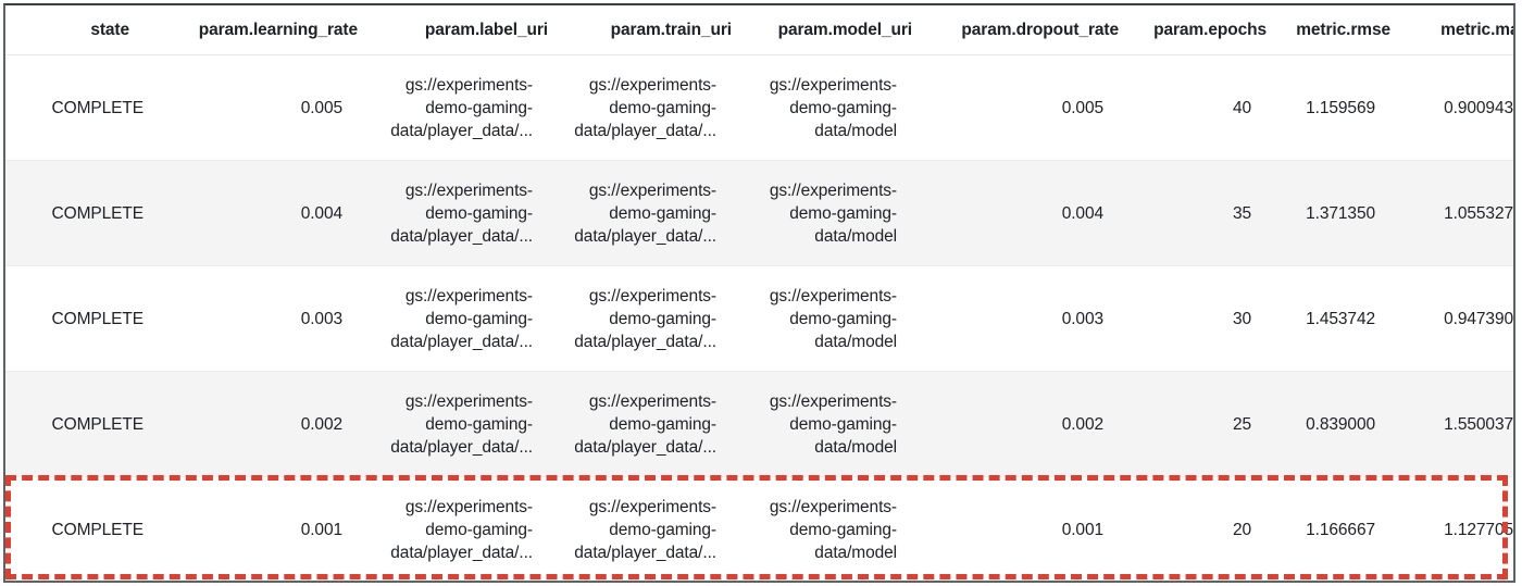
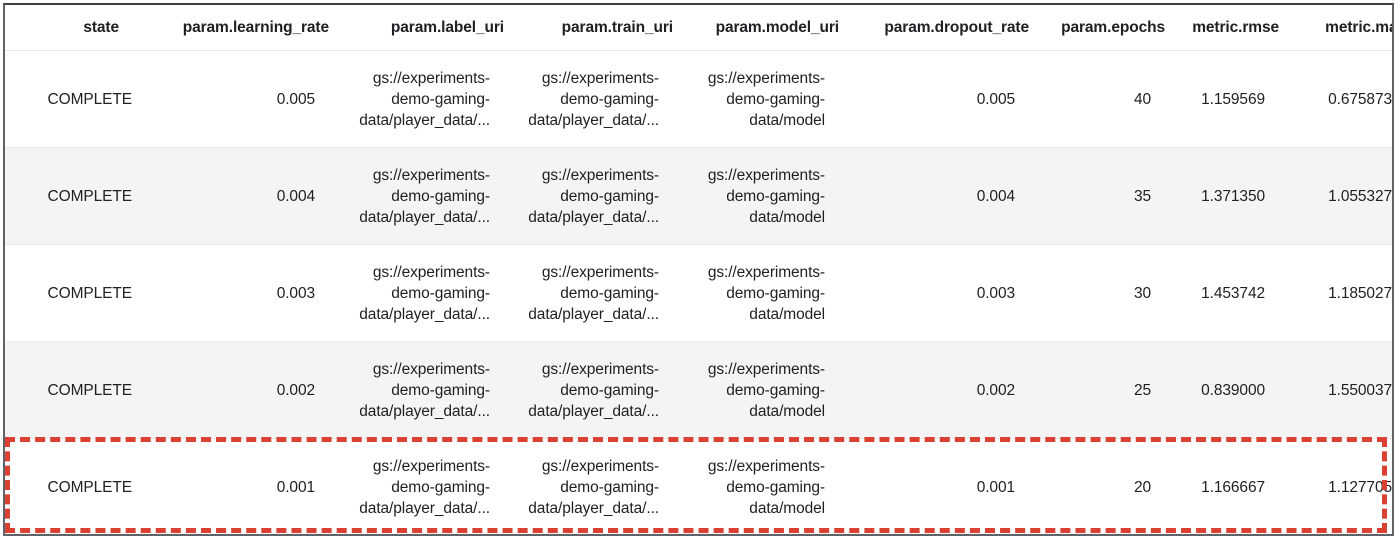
  state	param.learning_rate	param.label_uri	param.train_uri	param.model_uri	param.dropout_rate	param.epochs	metric.rmse	metric.ma
- COMPLETE	0.005	gs://experiments-demo-gaming-data/player_data/...	gs://experiments-demo-gaming-data/player_data/...	gs://experiments-demo-gaming-data/model	0.005	40	1.159569	0.900943
+ COMPLETE	0.005	gs://experiments-demo-gaming-data/player_data/...	gs://experiments-demo-gaming-data/player_data/...	gs://experiments-demo-gaming-data/model	0.005	40	1.159569	0.675873
  COMPLETE	0.004	gs://experiments-demo-gaming-data/player_data/...	gs://experiments-demo-gaming-data/player_data/...	gs://experiments-demo-gaming-data/model	0.004	35	1.371350	1.055327
- COMPLETE	0.003	gs://experiments-demo-gaming-data/player_data/...	gs://experiments-demo-gaming-data/player_data/...	gs://experiments-demo-gaming-data/model	0.003	30	1.453742	0.947390
+ COMPLETE	0.003	gs://experiments-demo-gaming-data/player_data/...	gs://experiments-demo-gaming-data/player_data/...	gs://experiments-demo-gaming-data/model	0.003	30	1.453742	1.185027
  COMPLETE	0.002	gs://experiments-demo-gaming-data/player_data/...	gs://experiments-demo-gaming-data/player_data/...	gs://experiments-demo-gaming-data/model	0.002	25	0.839000	1.550037
  COMPLETE	0.001	gs://experiments-demo-gaming-data/player_data/...	gs://experiments-demo-gaming-data/player_data/...	gs://experiments-demo-gaming-data/model	0.001	20	1.166667	1.127705
